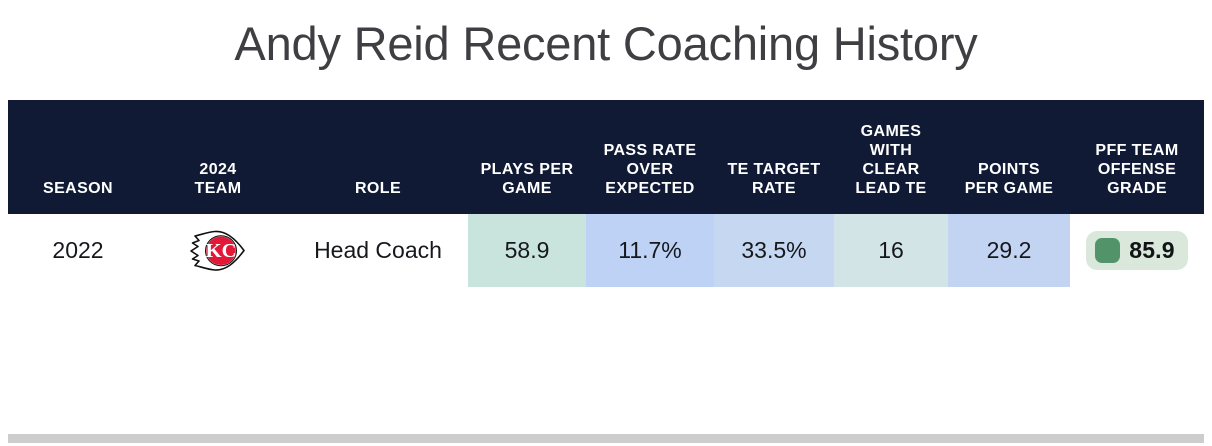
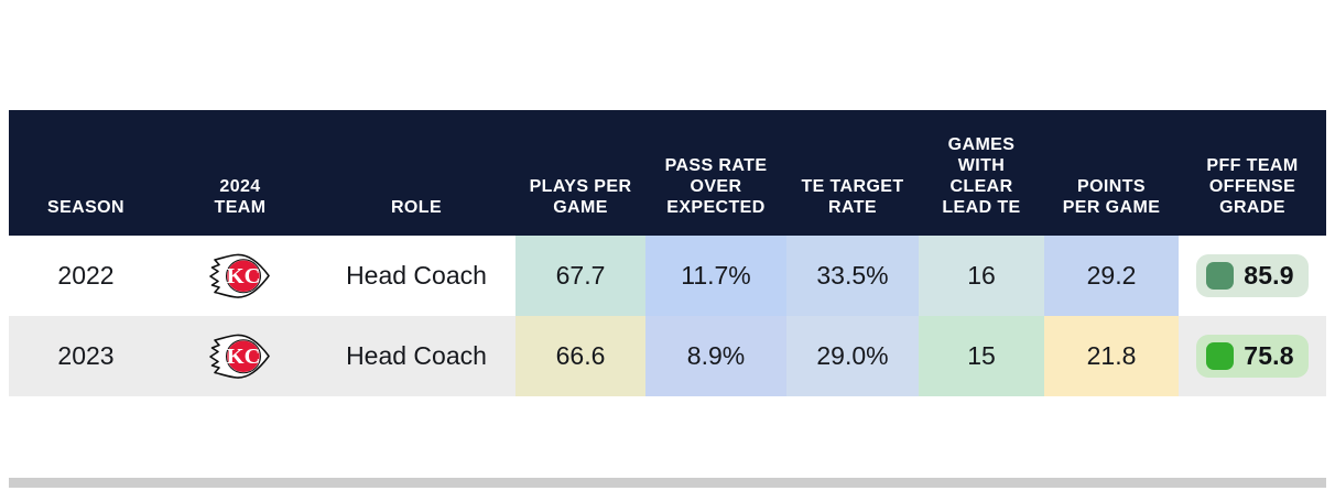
- Andy Reid Recent Coaching History
  SEASON	2024TEAM	ROLE	PLAYS PERGAME	PASS RATEOVEREXPECTED	TE TARGETRATE	GAMESWITHCLEARLEAD TE	POINTSPER GAME	PFF TEAMOFFENSEGRADE
- 2022	KC	Head Coach	58.9	11.7%	33.5%	16	29.2	85.9
+ 2022	KC	Head Coach	67.7	11.7%	33.5%	16	29.2	85.9
+ 2023	KC	Head Coach	66.6	8.9%	29.0%	15	21.8	75.8
